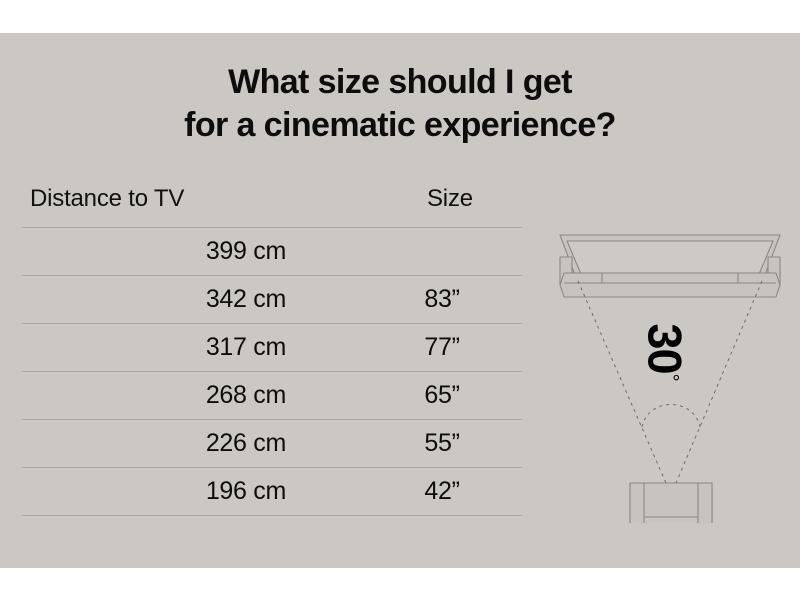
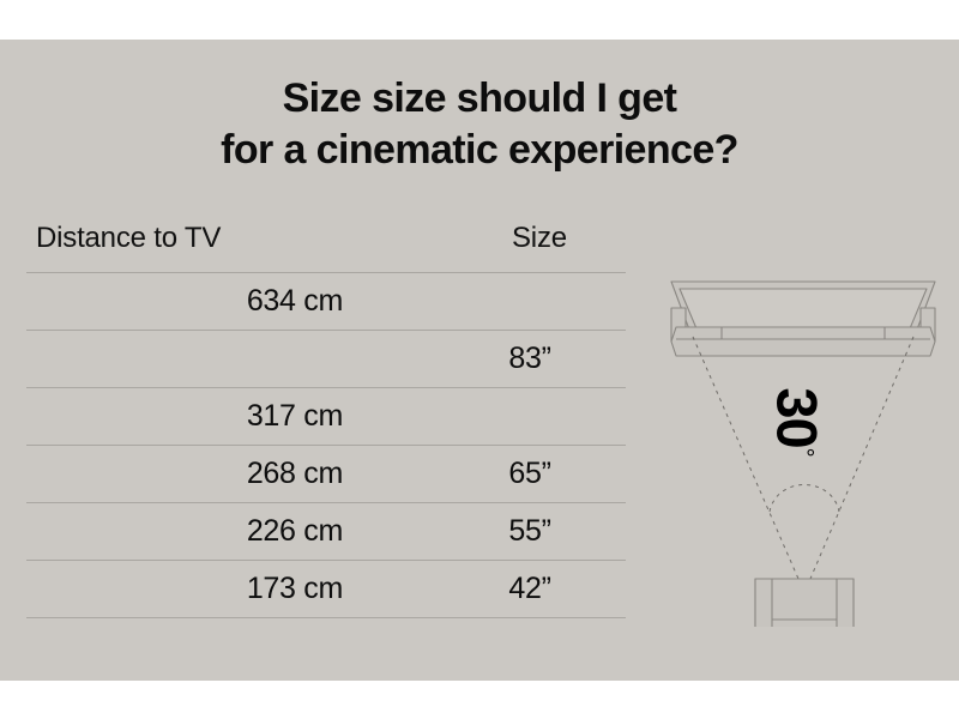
- What size should I get
+ Size size should I get
  for a cinematic experience?
  Distance to TV
  Size
- 399 cm
+ 634 cm
- 342 cm
  83”
  317 cm
- 77”
  268 cm
  65”
  226 cm
  55”
- 196 cm
+ 173 cm
  42”
